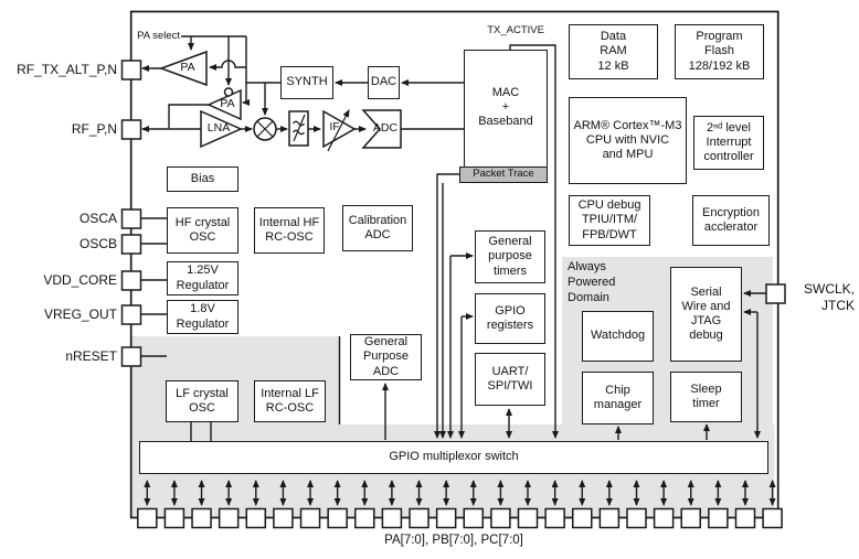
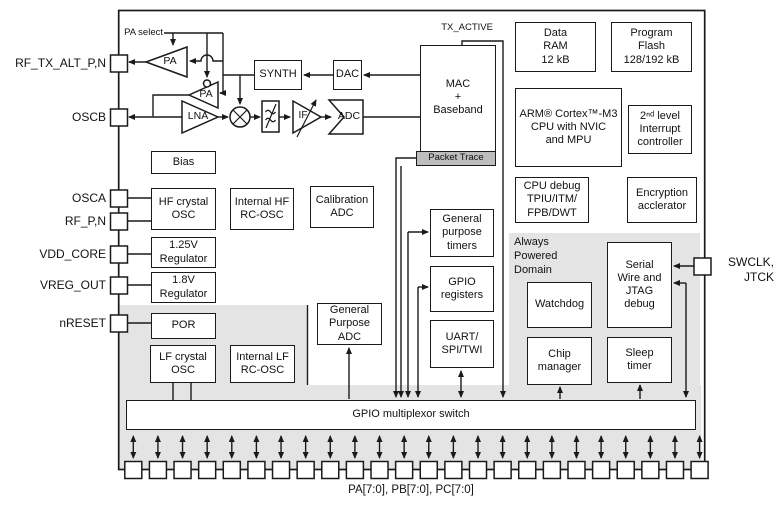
  MAC
  +
  Baseband
  Packet Trace
  Data
  RAM
  12 kB
  Program
  Flash
  128/192 kB
  ARM® Cortex™-M3
  CPU with NVIC
  and MPU
  2ⁿᵈ level
  Interrupt
  controller
  CPU debug
  TPIU/ITM/
  FPB/DWT
  Encryption
  acclerator
  SYNTH
  DAC
  Bias
  HF crystal
  OSC
  Internal HF
  RC-OSC
  Calibration
  ADC
  1.25V
  Regulator
  1.8V
  Regulator
+ POR
  LF crystal
  OSC
  Internal LF
  RC-OSC
  General
  Purpose
  ADC
  General
  purpose
  timers
  GPIO
  registers
  UART/
  SPI/TWI
  Watchdog
  Serial
  Wire and
  JTAG
  debug
  Chip
  manager
  Sleep
  timer
  GPIO multiplexor switch
  PA select
  TX_ACTIVE
  Always
  Powered
  Domain
  PA[7:0], PB[7:0], PC[7:0]
  SWCLK,
  JTCK
  RF_TX_ALT_P,N
- RF_P,N
+ OSCB
  OSCA
- OSCB
+ RF_P,N
  VDD_CORE
  VREG_OUT
  nRESET
  PA
  PA
  LNA
  IF
  ADC
